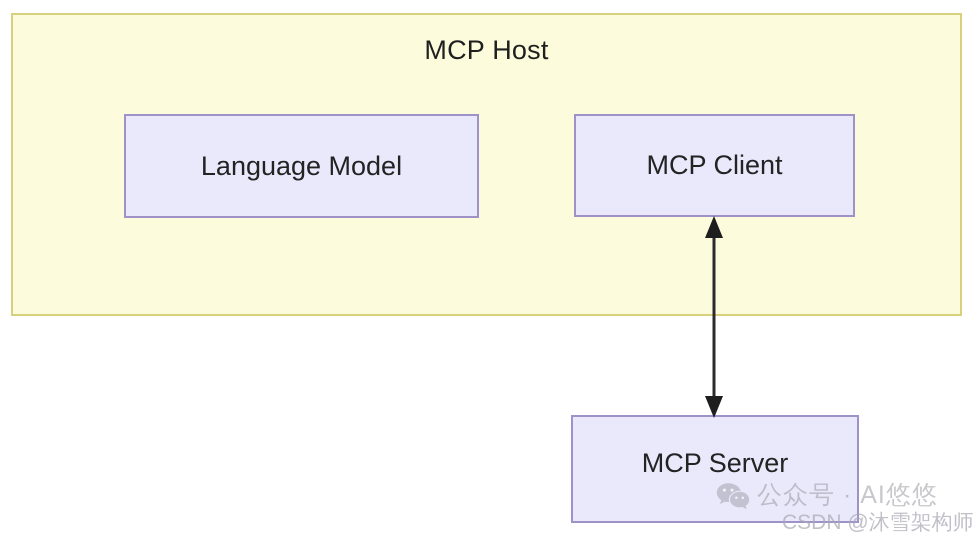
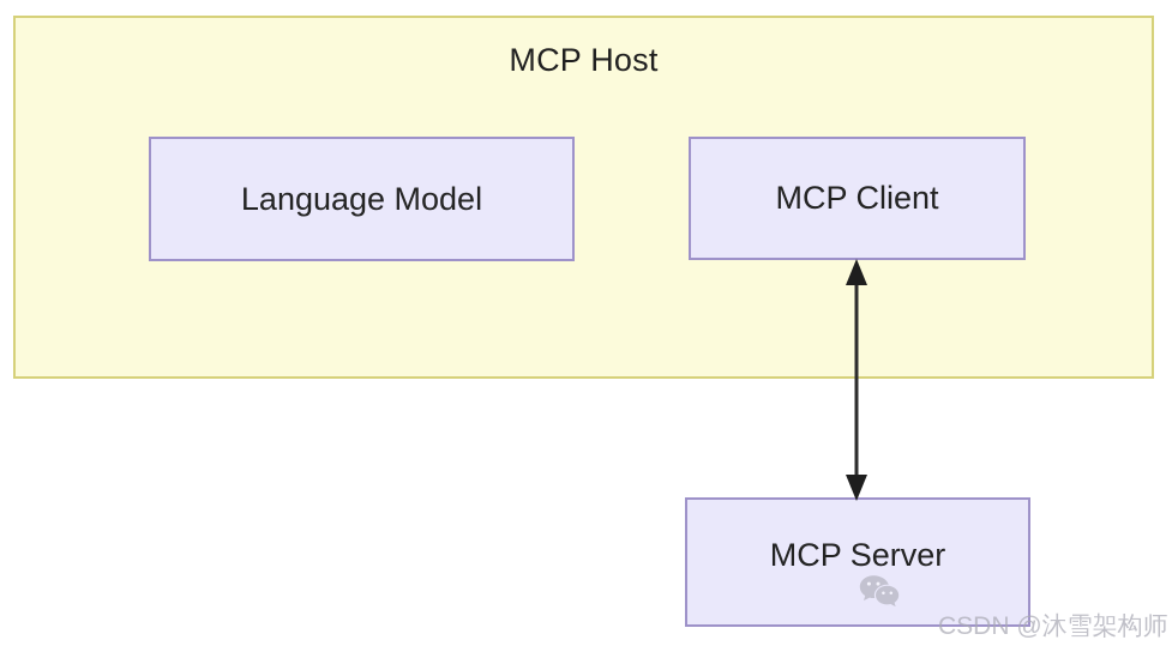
  MCP Host
  Language Model
  MCP Client
  MCP Server
- 公众号 · AI悠悠
  CSDN @沐雪架构师
